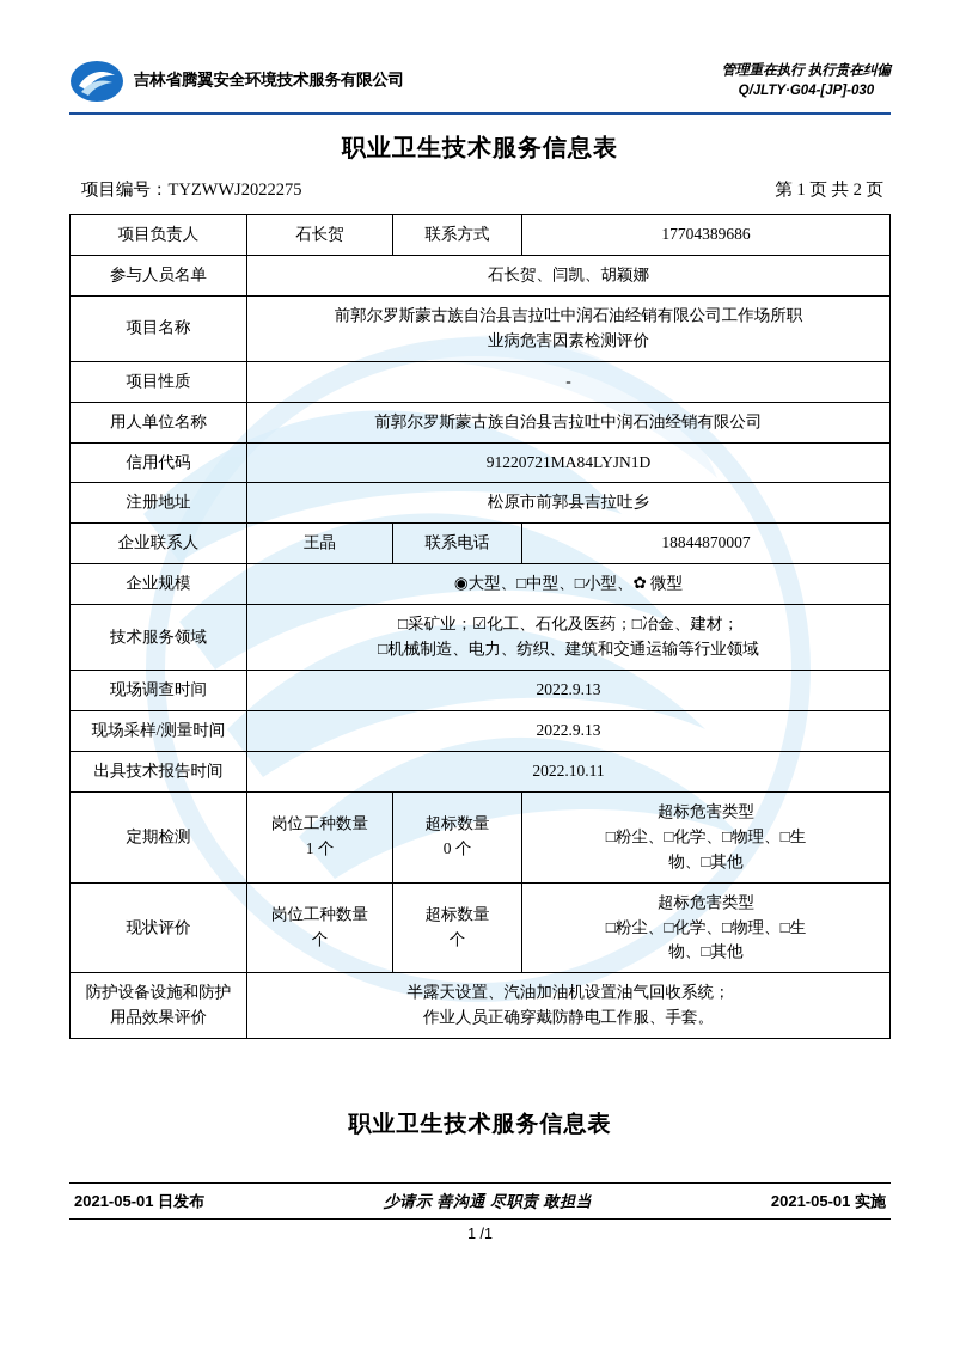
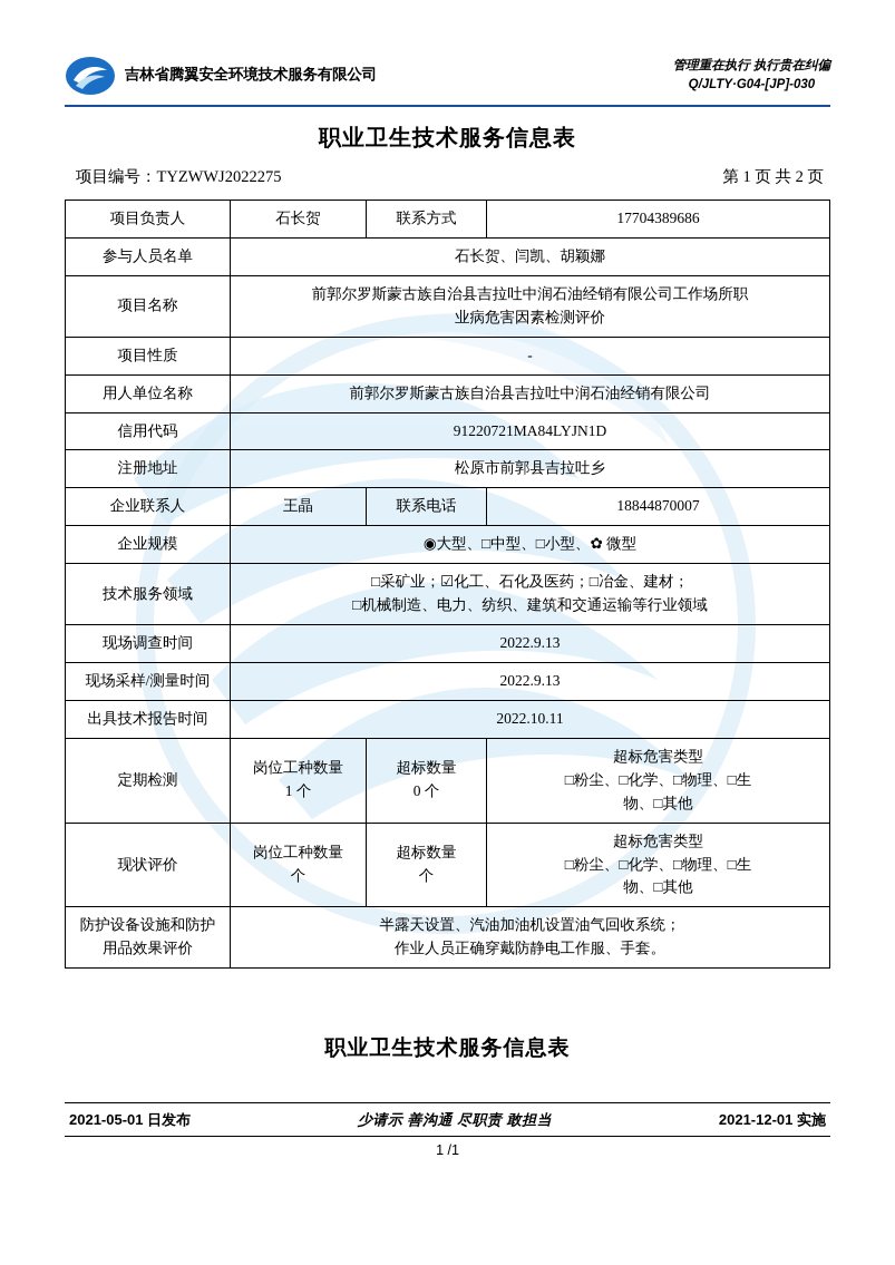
  吉林省腾翼安全环境技术服务有限公司
  管理重在执行 执行贵在纠偏
  Q/JLTY·G04-[JP]-030
  职业卫生技术服务信息表
  项目编号：TYZWWJ2022275
  第 1 页 共 2 页
  项目负责人	石长贺	联系方式	17704389686
  参与人员名单	石长贺、闫凯、胡颖娜
  项目名称	前郭尔罗斯蒙古族自治县吉拉吐中润石油经销有限公司工作场所职 业病危害因素检测评价
  项目性质	-
  用人单位名称	前郭尔罗斯蒙古族自治县吉拉吐中润石油经销有限公司
  信用代码	91220721MA84LYJN1D
  注册地址	松原市前郭县吉拉吐乡
  企业联系人	王晶	联系电话	18844870007
  企业规模	◉大型、□中型、□小型、✿ 微型
  技术服务领域	□采矿业；☑化工、石化及医药；□冶金、建材； □机械制造、电力、纺织、建筑和交通运输等行业领域
  现场调查时间	2022.9.13
  现场采样/测量时间	2022.9.13
  出具技术报告时间	2022.10.11
  定期检测	岗位工种数量 1 个	超标数量 0 个	超标危害类型 □粉尘、□化学、□物理、□生 物、□其他
  现状评价	岗位工种数量 个	超标数量 个	超标危害类型 □粉尘、□化学、□物理、□生 物、□其他
  防护设备设施和防护 用品效果评价	半露天设置、汽油加油机设置油气回收系统； 作业人员正确穿戴防静电工作服、手套。
  职业卫生技术服务信息表
  2021-05-01 日发布
  少请示 善沟通 尽职责 敢担当
- 2021-05-01 实施
+ 2021-12-01 实施
  1 /1
